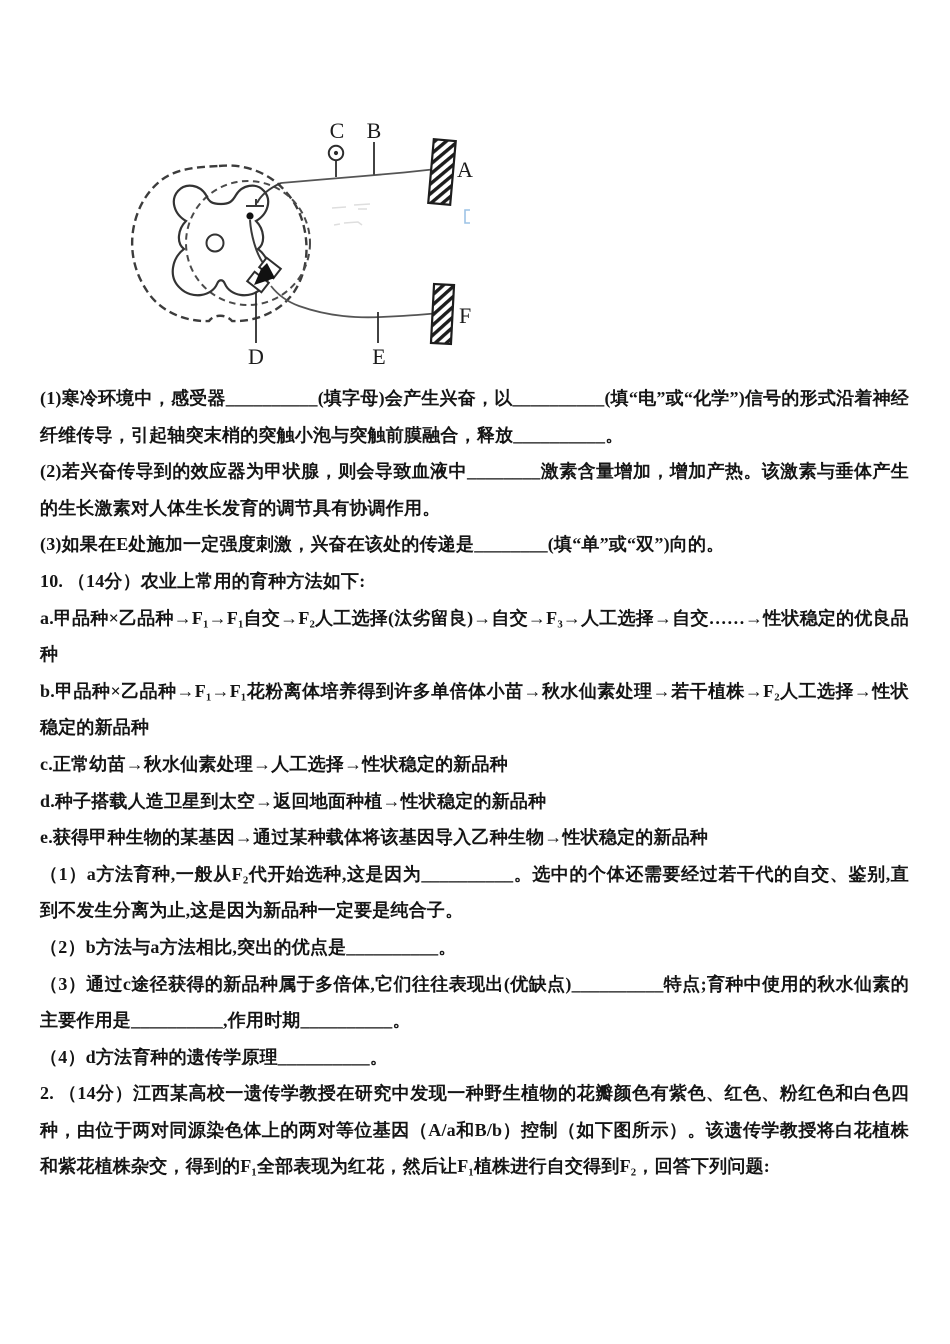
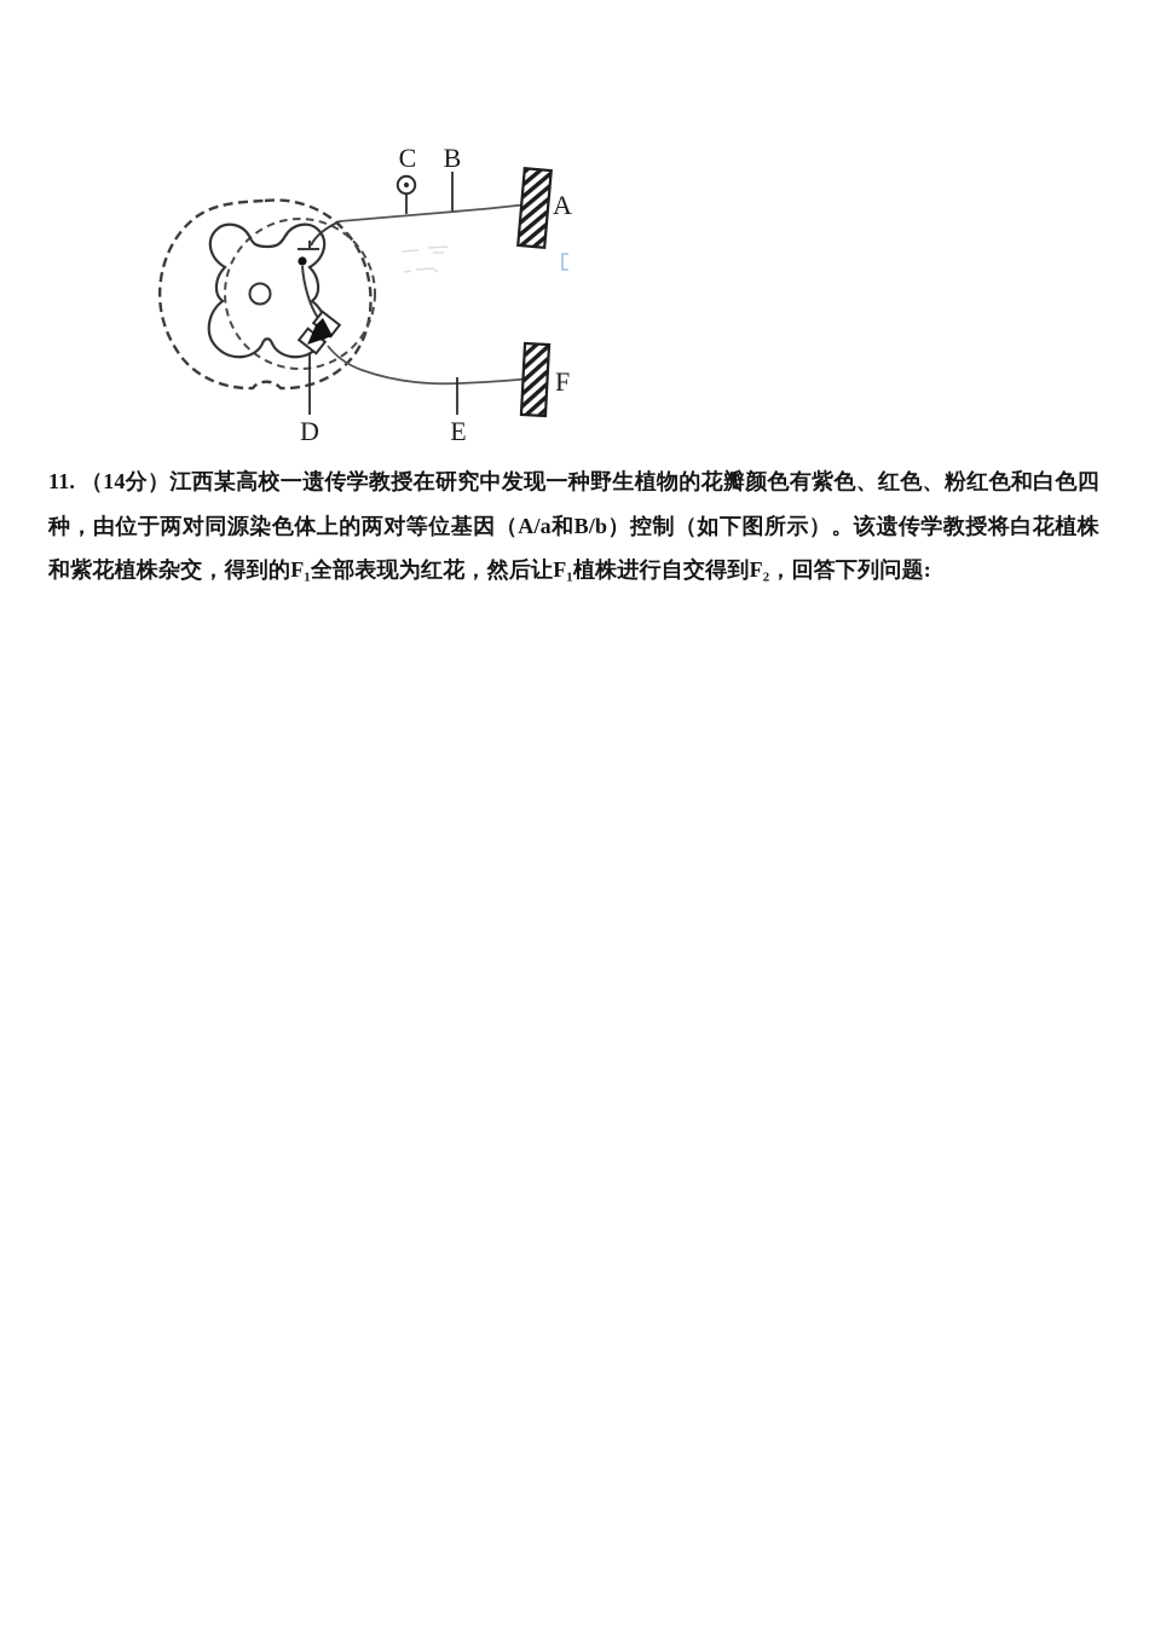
  C
  B
  A
  D
  E
  F
- (1)寒冷环境中，感受器__________(填字母)会产生兴奋，以__________(填“电”或“化学”)信号的形式沿着神经纤维传导，引起轴突末梢的突触小泡与突触前膜融合，释放__________。
- (2)若兴奋传导到的效应器为甲状腺，则会导致血液中________激素含量增加，增加产热。该激素与垂体产生的生长激素对人体生长发育的调节具有协调作用。
- (3)如果在E处施加一定强度刺激，兴奋在该处的传递是________(填“单”或“双”)向的。
- 10. （14分）农业上常用的育种方法如下:
- a.甲品种×乙品种→F₁→F₁自交→F₂人工选择(汰劣留良)→自交→F₃→人工选择→自交……→性状稳定的优良品种
- b.甲品种×乙品种→F₁→F₁花粉离体培养得到许多单倍体小苗→秋水仙素处理→若干植株→F₂人工选择→性状稳定的新品种
- c.正常幼苗→秋水仙素处理→人工选择→性状稳定的新品种
- d.种子搭载人造卫星到太空→返回地面种植→性状稳定的新品种
- e.获得甲种生物的某基因→通过某种载体将该基因导入乙种生物→性状稳定的新品种
- （1）a方法育种,一般从F₂代开始选种,这是因为__________。选中的个体还需要经过若干代的自交、鉴别,直到不发生分离为止,这是因为新品种一定要是纯合子。
- （2）b方法与a方法相比,突出的优点是__________。
- （3）通过c途径获得的新品种属于多倍体,它们往往表现出(优缺点)__________特点;育种中使用的秋水仙素的主要作用是__________,作用时期__________。
- （4）d方法育种的遗传学原理__________。
- 2. （14分）江西某高校一遗传学教授在研究中发现一种野生植物的花瓣颜色有紫色、红色、粉红色和白色四种，由位于两对同源染色体上的两对等位基因（A/a和B/b）控制（如下图所示）。该遗传学教授将白花植株和紫花植株杂交，得到的F₁全部表现为红花，然后让F₁植株进行自交得到F₂，回答下列问题:
+ 11. （14分）江西某高校一遗传学教授在研究中发现一种野生植物的花瓣颜色有紫色、红色、粉红色和白色四种，由位于两对同源染色体上的两对等位基因（A/a和B/b）控制（如下图所示）。该遗传学教授将白花植株和紫花植株杂交，得到的F₁全部表现为红花，然后让F₁植株进行自交得到F₂，回答下列问题:
